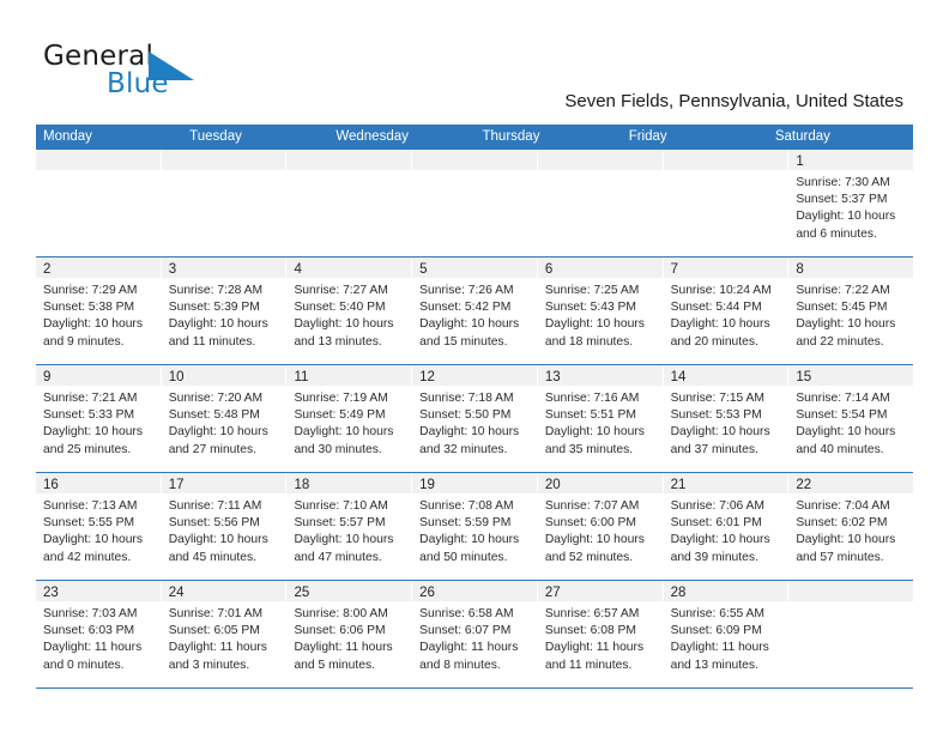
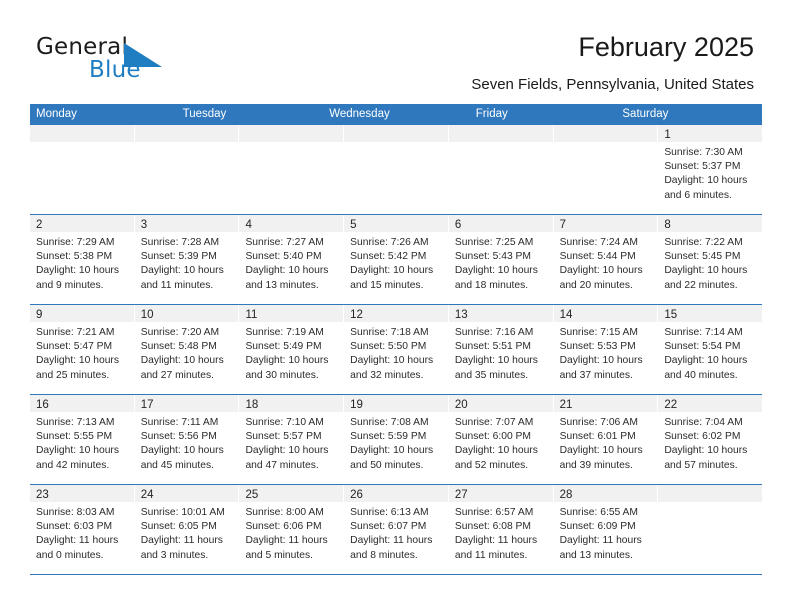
  Genera
  Blue
+ February 2025
  Seven Fields, Pennsylvania, United States
  Monday
  Tuesday
  Wednesday
- Thursday
  Friday
  Saturday
  1
  Sunrise: 7:30 AM
  Sunset: 5:37 PM
  Daylight: 10 hours
  and 6 minutes.
  2
  Sunrise: 7:29 AM
  Sunset: 5:38 PM
  Daylight: 10 hours
  and 9 minutes.
  3
  Sunrise: 7:28 AM
  Sunset: 5:39 PM
  Daylight: 10 hours
  and 11 minutes.
  4
  Sunrise: 7:27 AM
  Sunset: 5:40 PM
  Daylight: 10 hours
  and 13 minutes.
  5
  Sunrise: 7:26 AM
  Sunset: 5:42 PM
  Daylight: 10 hours
  and 15 minutes.
  6
  Sunrise: 7:25 AM
  Sunset: 5:43 PM
  Daylight: 10 hours
  and 18 minutes.
  7
- Sunrise: 10:24 AM
+ Sunrise: 7:24 AM
  Sunset: 5:44 PM
  Daylight: 10 hours
  and 20 minutes.
  8
  Sunrise: 7:22 AM
  Sunset: 5:45 PM
  Daylight: 10 hours
  and 22 minutes.
  9
  Sunrise: 7:21 AM
- Sunset: 5:33 PM
+ Sunset: 5:47 PM
  Daylight: 10 hours
  and 25 minutes.
  10
  Sunrise: 7:20 AM
  Sunset: 5:48 PM
  Daylight: 10 hours
  and 27 minutes.
  11
  Sunrise: 7:19 AM
  Sunset: 5:49 PM
  Daylight: 10 hours
  and 30 minutes.
  12
  Sunrise: 7:18 AM
  Sunset: 5:50 PM
  Daylight: 10 hours
  and 32 minutes.
  13
  Sunrise: 7:16 AM
  Sunset: 5:51 PM
  Daylight: 10 hours
  and 35 minutes.
  14
  Sunrise: 7:15 AM
  Sunset: 5:53 PM
  Daylight: 10 hours
  and 37 minutes.
  15
  Sunrise: 7:14 AM
  Sunset: 5:54 PM
  Daylight: 10 hours
  and 40 minutes.
  16
  Sunrise: 7:13 AM
  Sunset: 5:55 PM
  Daylight: 10 hours
  and 42 minutes.
  17
  Sunrise: 7:11 AM
  Sunset: 5:56 PM
  Daylight: 10 hours
  and 45 minutes.
  18
  Sunrise: 7:10 AM
  Sunset: 5:57 PM
  Daylight: 10 hours
  and 47 minutes.
  19
  Sunrise: 7:08 AM
  Sunset: 5:59 PM
  Daylight: 10 hours
  and 50 minutes.
  20
  Sunrise: 7:07 AM
  Sunset: 6:00 PM
  Daylight: 10 hours
  and 52 minutes.
  21
  Sunrise: 7:06 AM
  Sunset: 6:01 PM
  Daylight: 10 hours
  and 39 minutes.
  22
  Sunrise: 7:04 AM
  Sunset: 6:02 PM
  Daylight: 10 hours
  and 57 minutes.
  23
- Sunrise: 7:03 AM
+ Sunrise: 8:03 AM
  Sunset: 6:03 PM
  Daylight: 11 hours
  and 0 minutes.
  24
- Sunrise: 7:01 AM
+ Sunrise: 10:01 AM
  Sunset: 6:05 PM
  Daylight: 11 hours
  and 3 minutes.
  25
  Sunrise: 8:00 AM
  Sunset: 6:06 PM
  Daylight: 11 hours
  and 5 minutes.
  26
- Sunrise: 6:58 AM
+ Sunrise: 6:13 AM
  Sunset: 6:07 PM
  Daylight: 11 hours
  and 8 minutes.
  27
  Sunrise: 6:57 AM
  Sunset: 6:08 PM
  Daylight: 11 hours
  and 11 minutes.
  28
  Sunrise: 6:55 AM
  Sunset: 6:09 PM
  Daylight: 11 hours
  and 13 minutes.
